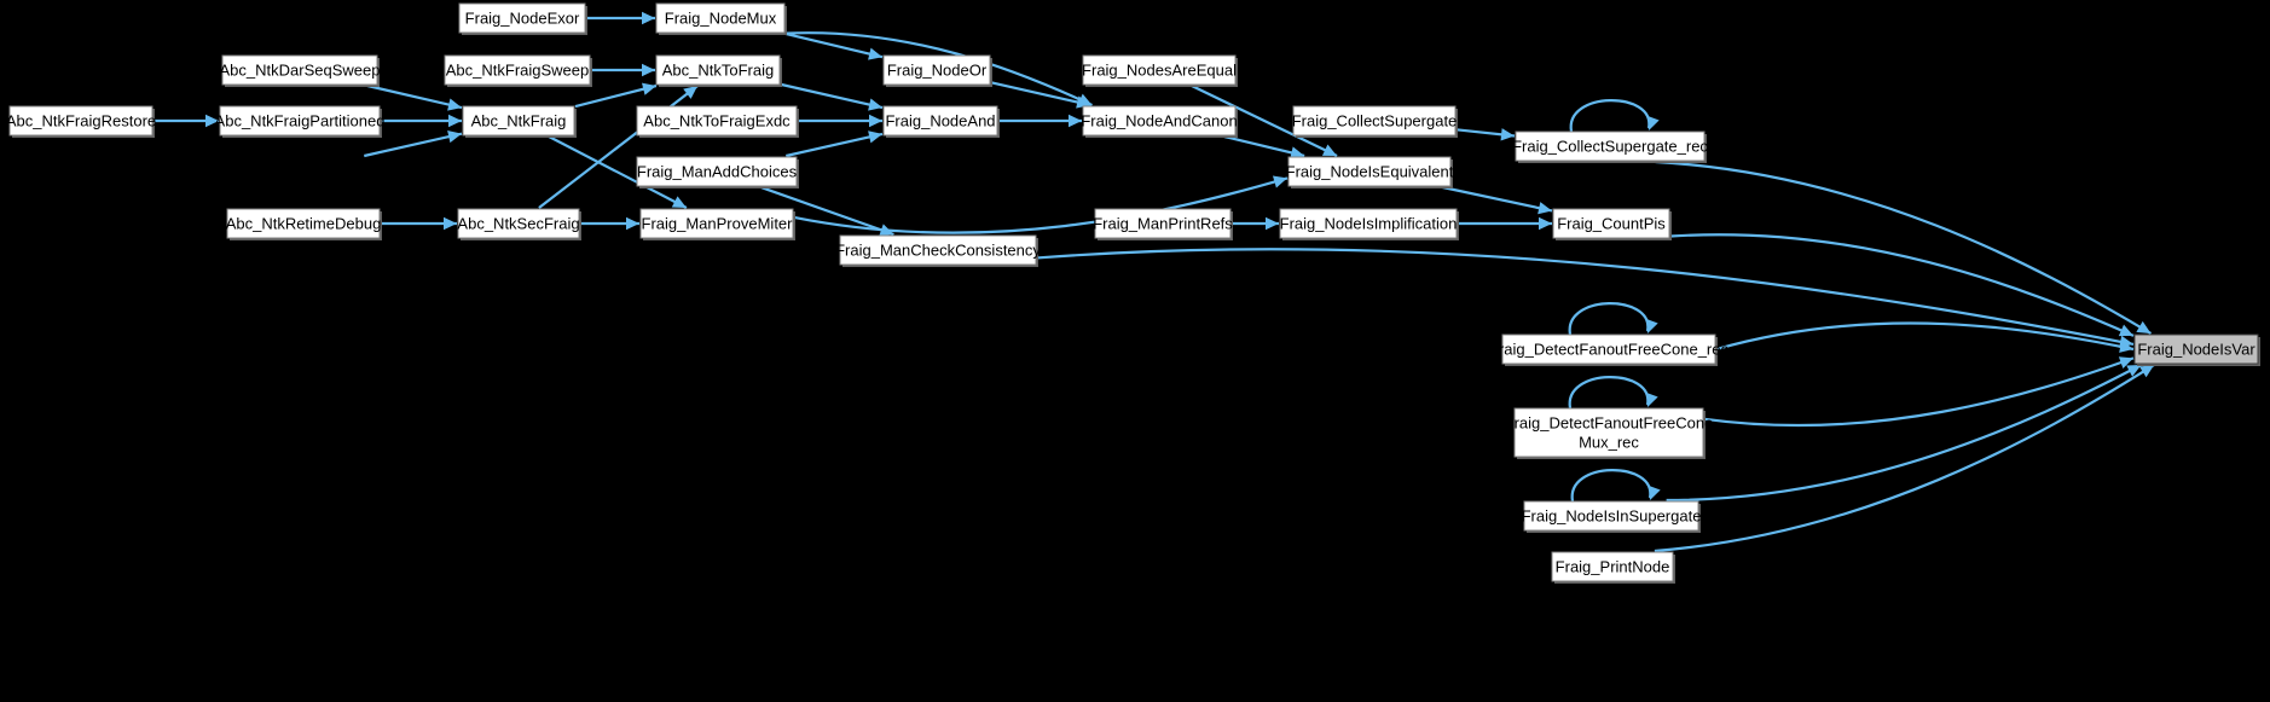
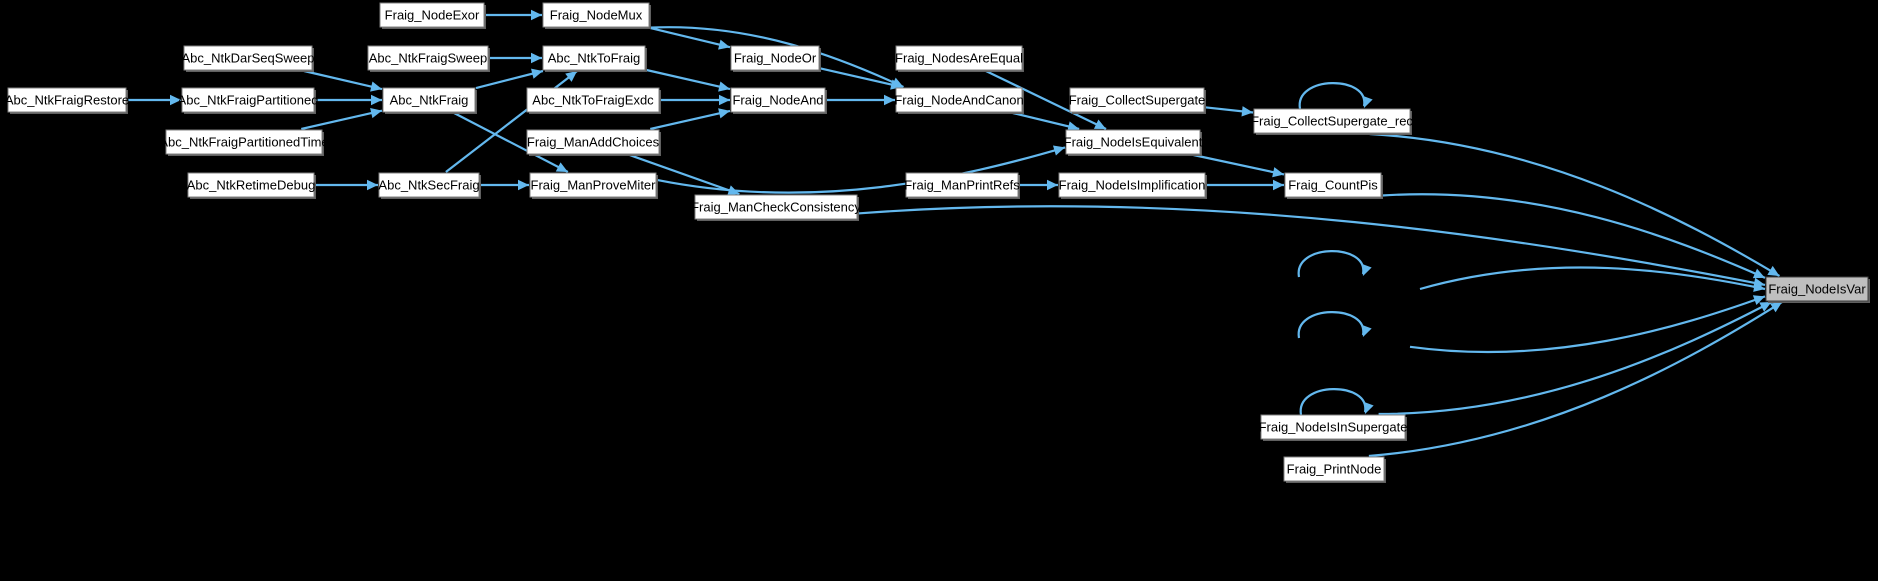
  Abc_NtkFraigRestore
  Abc_NtkDarSeqSweep
  Abc_NtkFraigPartitioned
+ Abc_NtkFraigPartitionedTime
  Abc_NtkRetimeDebug
  Abc_NtkFraigSweep
  Abc_NtkFraig
  Abc_NtkSecFraig
  Fraig_NodeExor
  Fraig_NodeMux
  Abc_NtkToFraig
  Abc_NtkToFraigExdc
  Fraig_ManAddChoices
  Fraig_ManProveMiter
  Fraig_ManCheckConsistency
  Fraig_NodeOr
  Fraig_NodeAnd
  Fraig_NodesAreEqual
  Fraig_NodeAndCanon
  Fraig_ManPrintRefs
  Fraig_NodeIsEquivalent
  Fraig_NodeIsImplification
  Fraig_CollectSupergate
  Fraig_CollectSupergate_rec
  Fraig_CountPis
- Fraig_DetectFanoutFreeCone_rec
- Fraig_DetectFanoutFreeCone
- Mux_rec
  Fraig_NodeIsInSupergate
  Fraig_PrintNode
  Fraig_NodeIsVar
